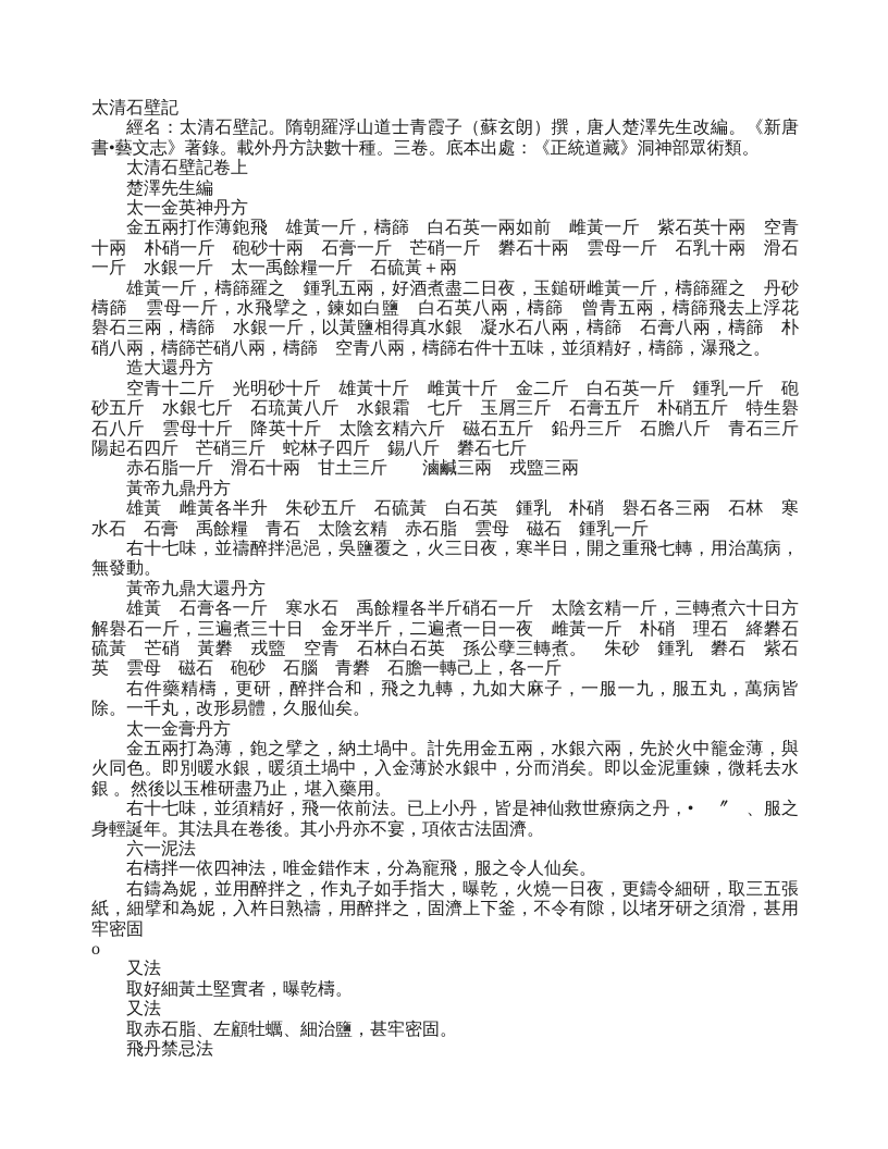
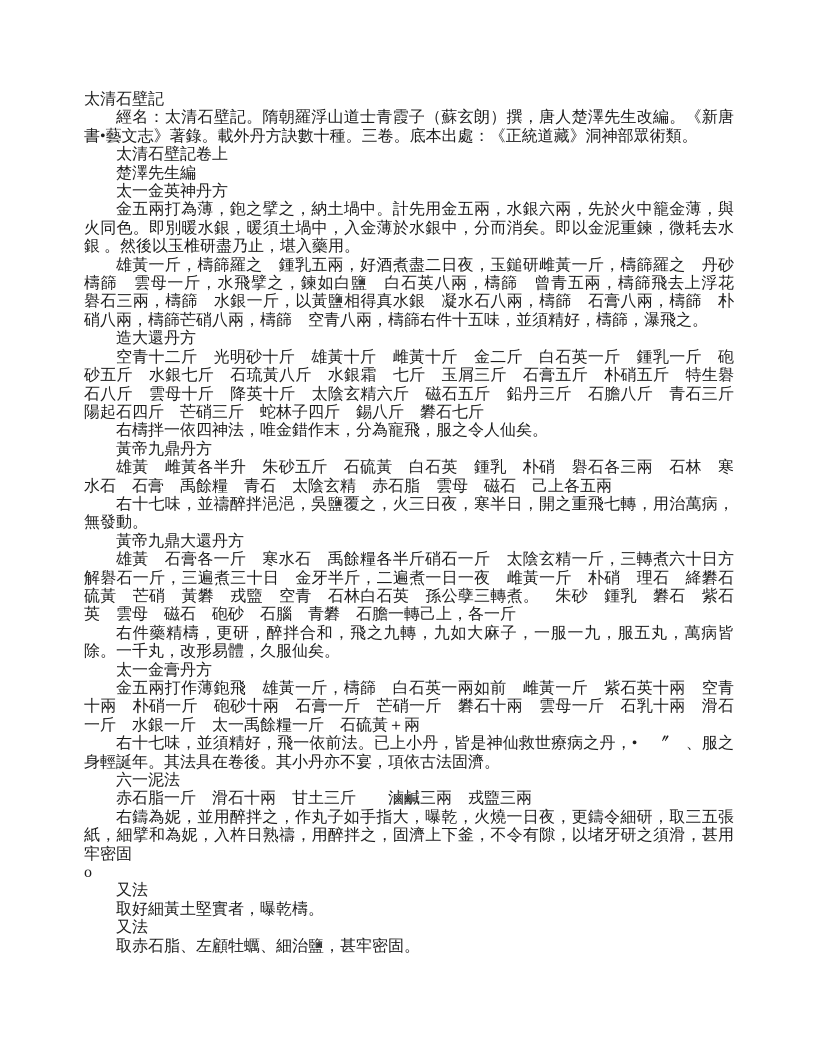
  太清石壁記
  經名：太清石壁記。隋朝羅浮山道士青霞子（蘇玄朗）撰，唐人楚澤先生改編。《新唐書•藝文志》著錄。載外丹方訣數十種。三卷。底本出處：《正統道藏》洞神部眾術類。
  太清石壁記卷上
  楚澤先生編
  太一金英神丹方
- 金五兩打作薄鉋飛 雄黃一斤，檮篩 白石英一兩如前 雌黃一斤 紫石英十兩 空青十兩 朴硝一斤 砲砂十兩 石膏一斤 芒硝一斤 礬石十兩 雲母一斤 石乳十兩 滑石一斤 水銀一斤 太一禹餘糧一斤 石硫黃＋兩
+ 金五兩打為薄，鉋之擘之，納土堝中。計先用金五兩，水銀六兩，先於火中籠金薄，與火同色。即別暖水銀，暖須土堝中，入金薄於水銀中，分而消矣。即以金泥重鍊，微耗去水銀 。然後以玉椎研盡乃止，堪入藥用。
  雄黃一斤，檮篩羅之 鍾乳五兩，好酒煮盡二日夜，玉鎚研雌黃一斤，檮篩羅之 丹砂檮篩 雲母一斤，水飛擘之，鍊如白鹽 白石英八兩，檮篩 曾青五兩，檮篩飛去上浮花 礜石三兩，檮篩 水銀一斤，以黃鹽相得真水銀 凝水石八兩，檮篩 石膏八兩，檮篩 朴硝八兩，檮篩芒硝八兩，檮篩 空青八兩，檮篩右件十五味，並須精好，檮篩，瀑飛之。
  造大還丹方
  空青十二斤 光明砂十斤 雄黃十斤 雌黃十斤 金二斤 白石英一斤 鍾乳一斤 砲砂五斤 水銀七斤 石琉黃八斤 水銀霜 七斤 玉屑三斤 石膏五斤 朴硝五斤 特生礜石八斤 雲母十斤 降英十斤 太陰玄精六斤 磁石五斤 鉛丹三斤 石膽八斤 青石三斤 陽起石四斤 芒硝三斤 蛇林子四斤 錫八斤 礬石七斤
- 赤石脂一斤 滑石十兩 甘土三斤 滷鹹三兩 戎盬三兩
+ 右檮拌一依四神法，唯金錯作末，分為寵飛，服之令人仙矣。
  黃帝九鼎丹方
- 雄黃 雌黃各半升 朱砂五斤 石硫黃 白石英 鍾乳 朴硝 礜石各三兩 石林 寒水石 石膏 禹餘糧 青石 太陰玄精 赤石脂 雲母 磁石 鍾乳一斤
+ 雄黃 雌黃各半升 朱砂五斤 石硫黃 白石英 鍾乳 朴硝 礜石各三兩 石林 寒水石 石膏 禹餘糧 青石 太陰玄精 赤石脂 雲母 磁石 己上各五兩
  右十七味，並禱醉拌浥浥，吳鹽覆之，火三日夜，寒半日，開之重飛七轉，用治萬病，無發動。
  黃帝九鼎大還丹方
  雄黃 石膏各一斤 寒水石 禹餘糧各半斤硝石一斤 太陰玄精一斤，三轉煮六十日方解礜石一斤，三遍煮三十日 金牙半斤，二遍煮一日一夜 雌黃一斤 朴硝 理石 絳礬石 硫黃 芒硝 黃礬 戎盬 空青 石林白石英 孫公孽三轉煮。 朱砂 鍾乳 礬石 紫石英 雲母 磁石 砲砂 石腦 青礬 石膽一轉己上，各一斤
  右件藥精檮，更研，醉拌合和，飛之九轉，九如大麻子，一服一九，服五丸，萬病皆除。一千丸，改形易體，久服仙矣。
  太一金膏丹方
- 金五兩打為薄，鉋之擘之，納土堝中。計先用金五兩，水銀六兩，先於火中籠金薄，與火同色。即別暖水銀，暖須土堝中，入金薄於水銀中，分而消矣。即以金泥重鍊，微耗去水銀 。然後以玉椎研盡乃止，堪入藥用。
+ 金五兩打作薄鉋飛 雄黃一斤，檮篩 白石英一兩如前 雌黃一斤 紫石英十兩 空青十兩 朴硝一斤 砲砂十兩 石膏一斤 芒硝一斤 礬石十兩 雲母一斤 石乳十兩 滑石一斤 水銀一斤 太一禹餘糧一斤 石硫黃＋兩
  右十七味，並須精好，飛一依前法。已上小丹，皆是神仙救世療病之丹，• 〞 、服之身輕誕年。其法具在卷後。其小丹亦不宴，項依古法固濟。
  六一泥法
- 右檮拌一依四神法，唯金錯作末，分為寵飛，服之令人仙矣。
+ 赤石脂一斤 滑石十兩 甘土三斤 滷鹹三兩 戎盬三兩
  右鑄為妮，並用醉拌之，作丸子如手指大，曝乾，火燒一日夜，更鑄令細研，取三五張紙，細擘和為妮，入杵日熟禱，用醉拌之，固濟上下釜，不令有隙，以堵牙研之須滑，甚用牢密固
  o
  又法
  取好細黃土堅實者，曝乾檮。
  又法
  取赤石脂、左顧牡蠣、細治鹽，甚牢密固。
- 飛丹禁忌法
